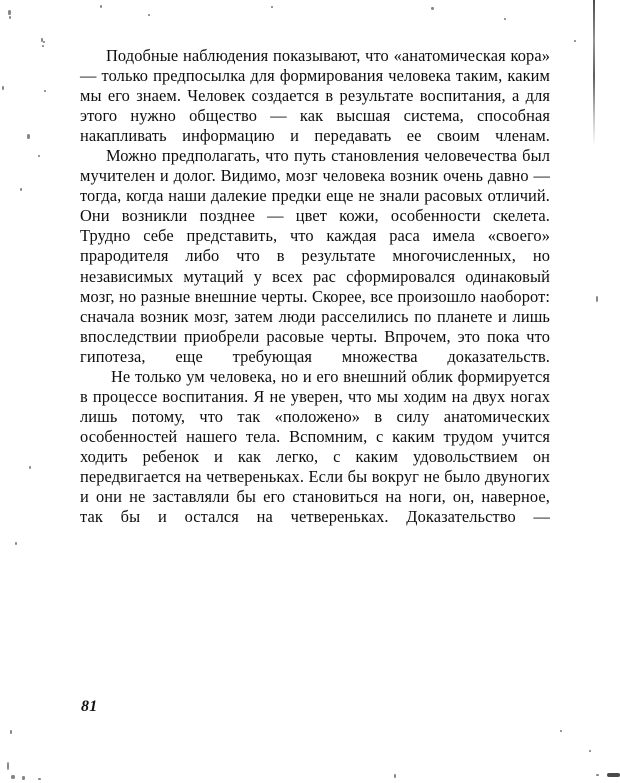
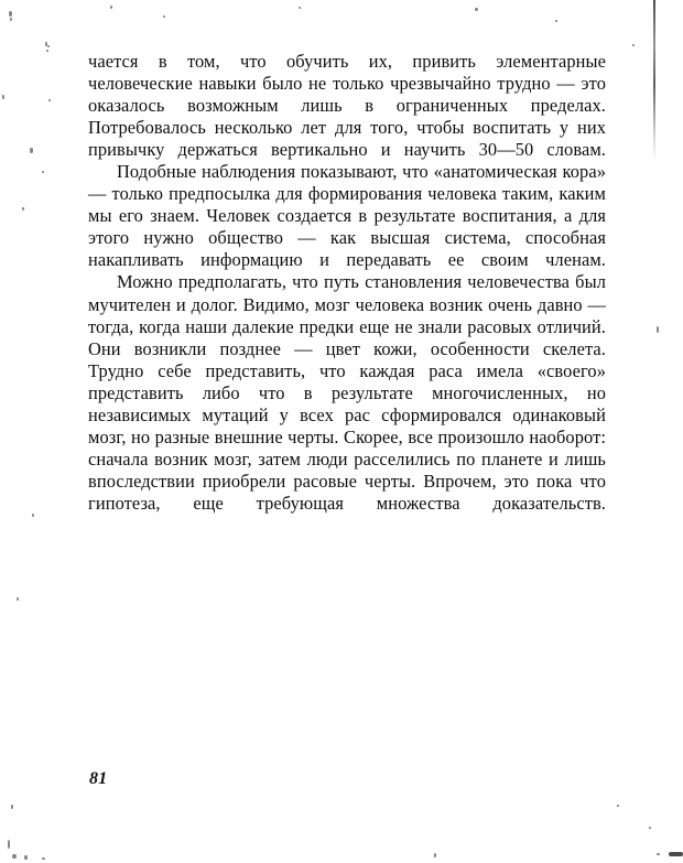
+ чается в том, что обучить их, привить элементарные человеческие навыки было не только чрезвычайно трудно — это оказалось возможным лишь в ограниченных пределах. Потребовалось несколько лет для того, чтобы воспитать у них привычку держаться вертикально и научить 30—50 словам.
  Подобные наблюдения показывают, что «анатомическая кора» — только предпосылка для формирования человека таким, каким мы его знаем. Человек создается в результате воспитания, а для этого нужно общество — как высшая система, способная накапливать информацию и передавать ее своим членам.
- Можно предполагать, что путь становления человечества был мучителен и долог. Видимо, мозг человека возник очень давно — тогда, когда наши далекие предки еще не знали расовых отличий. Они возникли позднее — цвет кожи, особенности скелета. Трудно себе представить, что каждая раса имела «своего» прародителя либо что в результате многочисленных, но независимых мутаций у всех рас сформировался одинаковый мозг, но разные внешние черты. Скорее, все произошло наоборот: сначала возник мозг, затем люди расселились по планете и лишь впоследствии приобрели расовые черты. Впрочем, это пока что гипотеза, еще требующая множества доказательств.
+ Можно предполагать, что путь становления человечества был мучителен и долог. Видимо, мозг человека возник очень давно — тогда, когда наши далекие предки еще не знали расовых отличий. Они возникли позднее — цвет кожи, особенности скелета. Трудно себе представить, что каждая раса имела «своего» представить либо что в результате многочисленных, но независимых мутаций у всех рас сформировался одинаковый мозг, но разные внешние черты. Скорее, все произошло наоборот: сначала возник мозг, затем люди расселились по планете и лишь впоследствии приобрели расовые черты. Впрочем, это пока что гипотеза, еще требующая множества доказательств.
- Не только ум человека, но и его внешний облик формируется в процессе воспитания. Я не уверен, что мы ходим на двух ногах лишь потому, что так «положено» в силу анатомических особенностей нашего тела. Вспомним, с каким трудом учится ходить ребенок и как легко, с каким удовольствием он передвигается на четвереньках. Если бы вокруг не было двуногих и они не заставляли бы его становиться на ноги, он, наверное, так бы и остался на четвереньках. Доказательство —
  81
